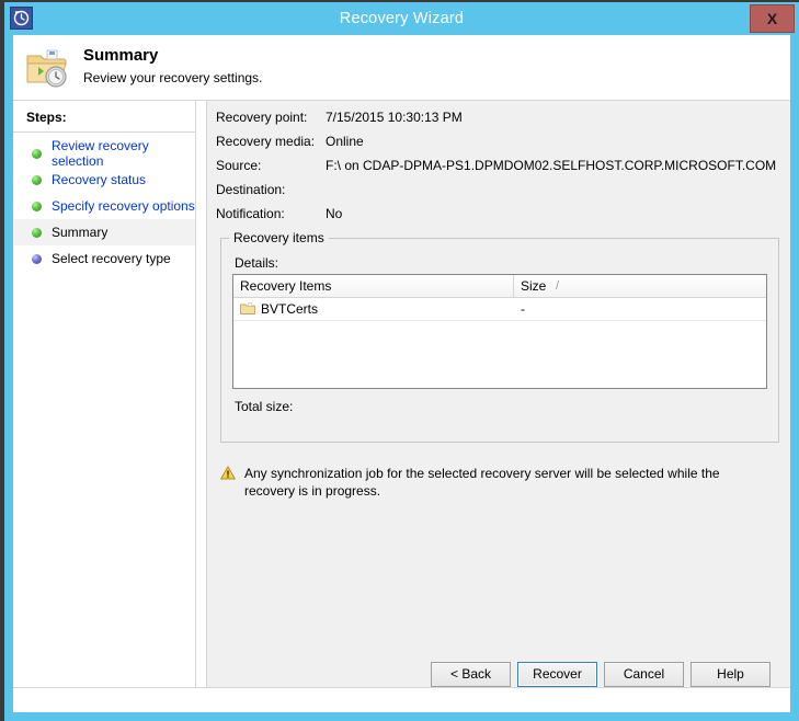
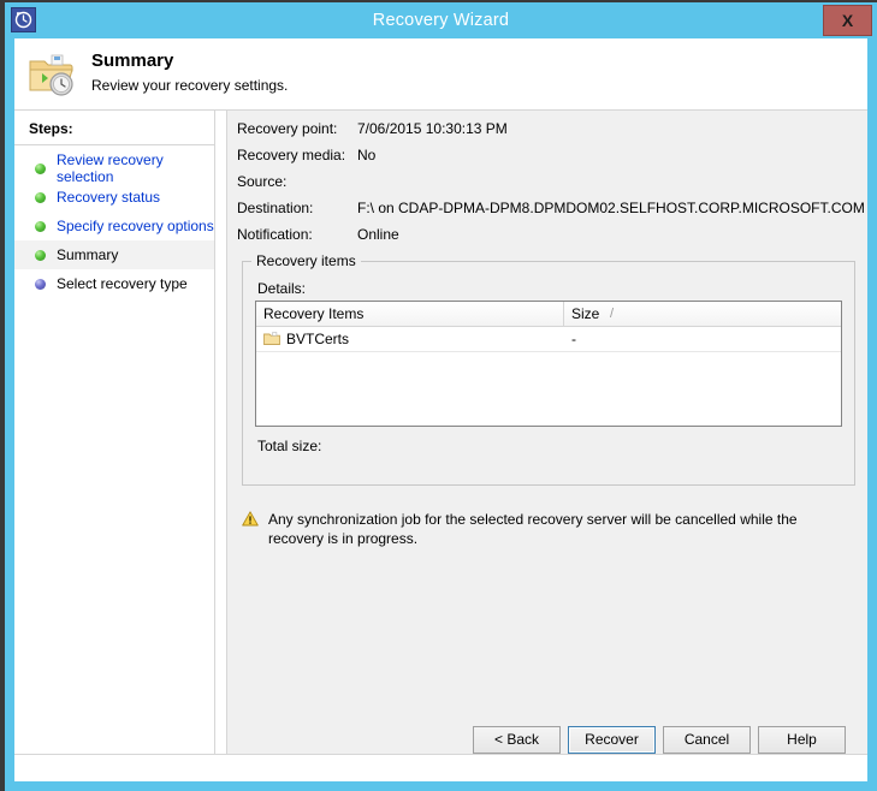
  Recovery Wizard
  X
  Summary
  Review your recovery settings.
  Steps:
  Review recovery selection
  Recovery status
  Specify recovery options
  Summary
  Select recovery type
  Recovery point:
- 7/15/2015 10:30:13 PM
+ 7/06/2015 10:30:13 PM
  Recovery media:
- Online
+ No
  Source:
- F:\ on CDAP-DPMA-PS1.DPMDOM02.SELFHOST.CORP.MICROSOFT.COM
  Destination:
+ F:\ on CDAP-DPMA-DPM8.DPMDOM02.SELFHOST.CORP.MICROSOFT.COM
  Notification:
- No
+ Online
  Recovery items
  Details:
  Recovery Items
  Size
  /
  BVTCerts
  -
  Total size:
- Any synchronization job for the selected recovery server will be selected while the recovery is in progress.
+ Any synchronization job for the selected recovery server will be cancelled while the recovery is in progress.
  < Back
  Recover
  Cancel
  Help
